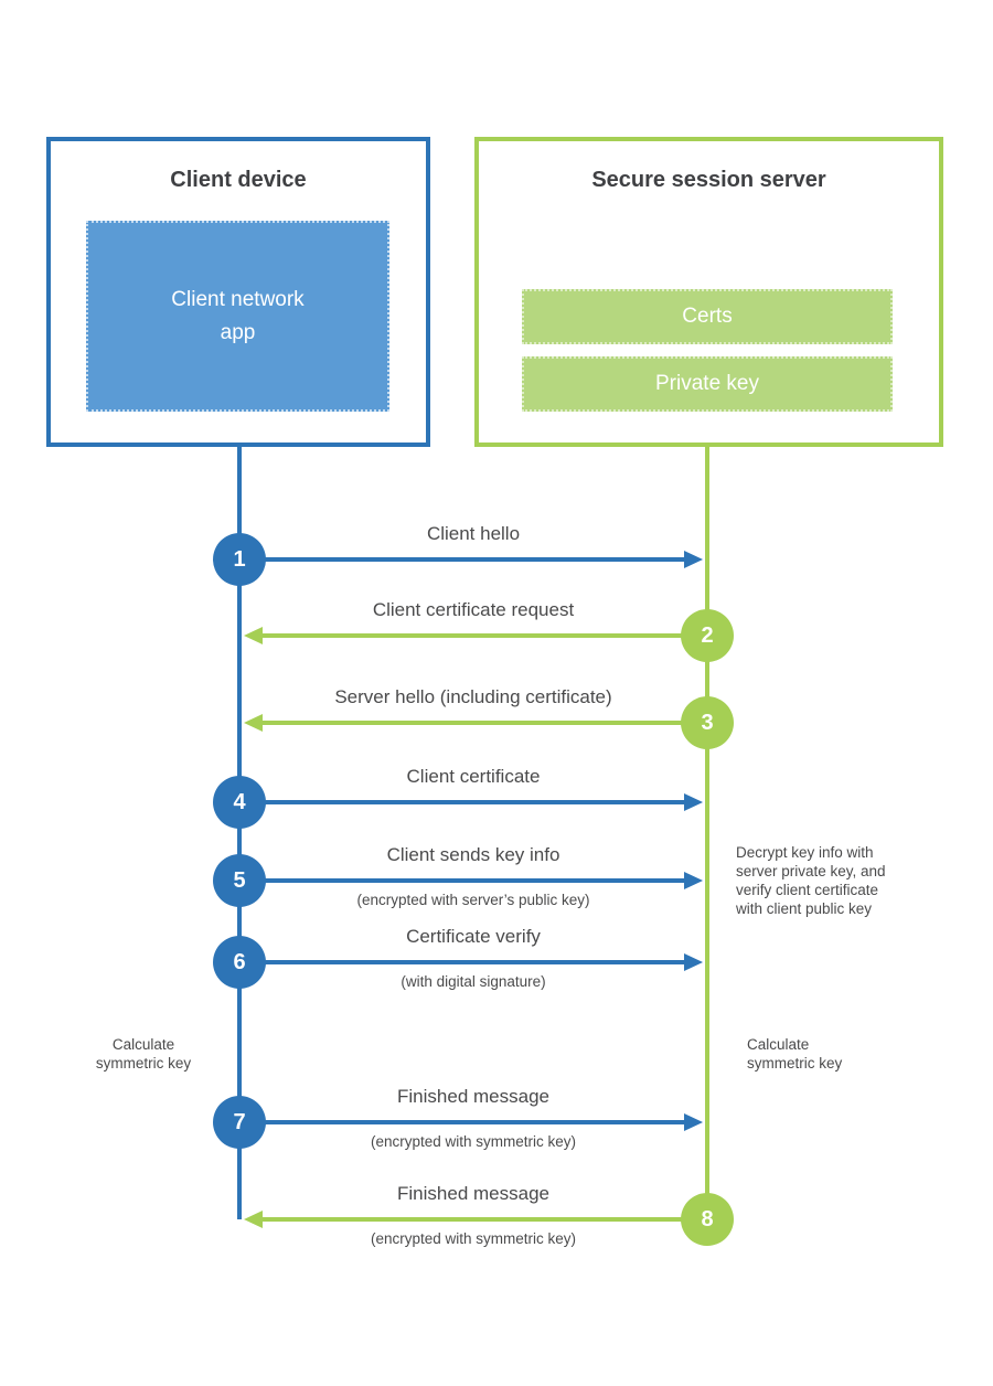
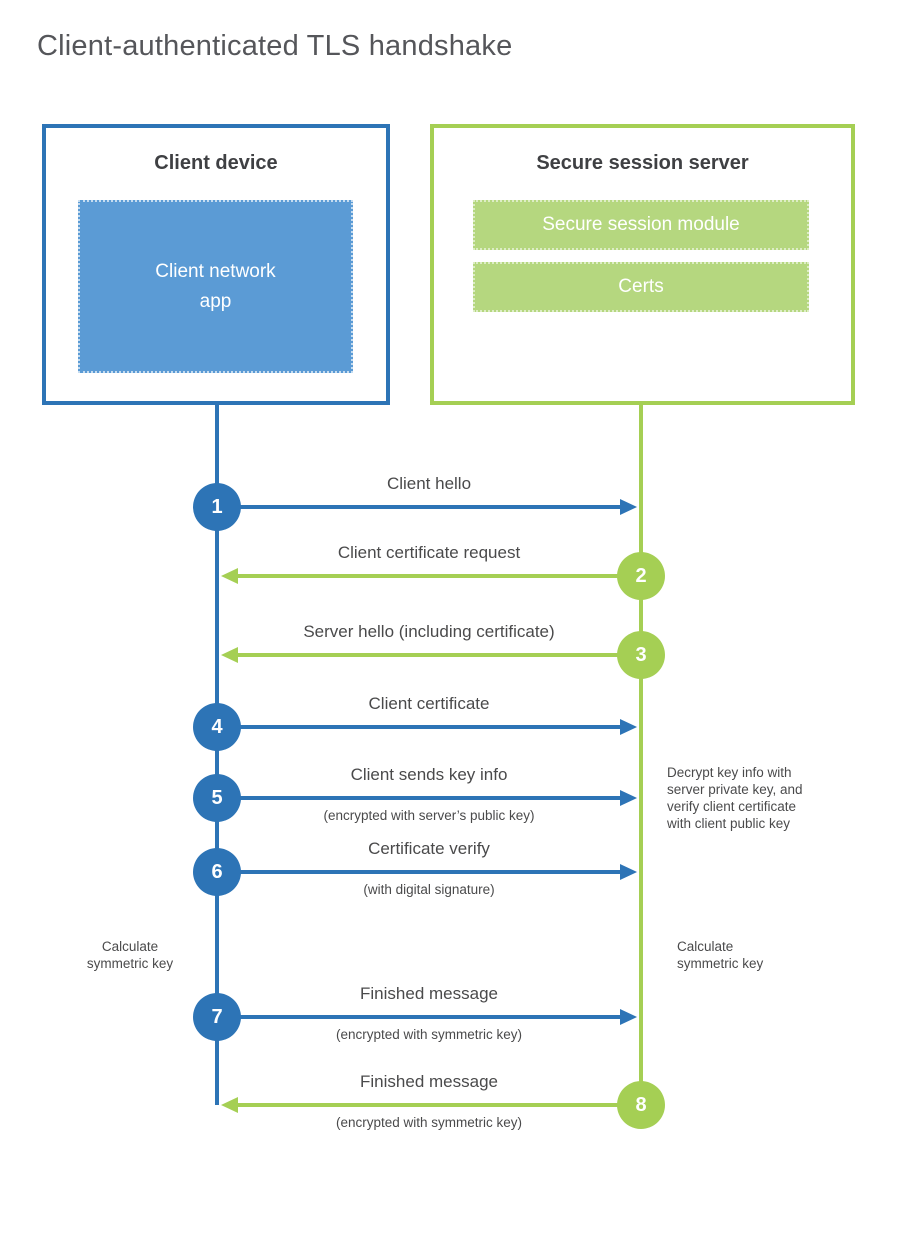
+ Client-authenticated TLS handshake
  Client device
  Client network
  app
  Secure session server
+ Secure session module
  Certs
- Private key
  Client hello
  1
  Client certificate request
  2
  Server hello (including certificate)
  3
  Client certificate
  4
  Client sends key info
  (encrypted with server’s public key)
  5
  Certificate verify
  (with digital signature)
  6
  Finished message
  (encrypted with symmetric key)
  7
  Finished message
  (encrypted with symmetric key)
  8
  Calculate
  symmetric key
  Calculate
  symmetric key
  Decrypt key info with
  server private key, and
  verify client certificate
  with client public key
